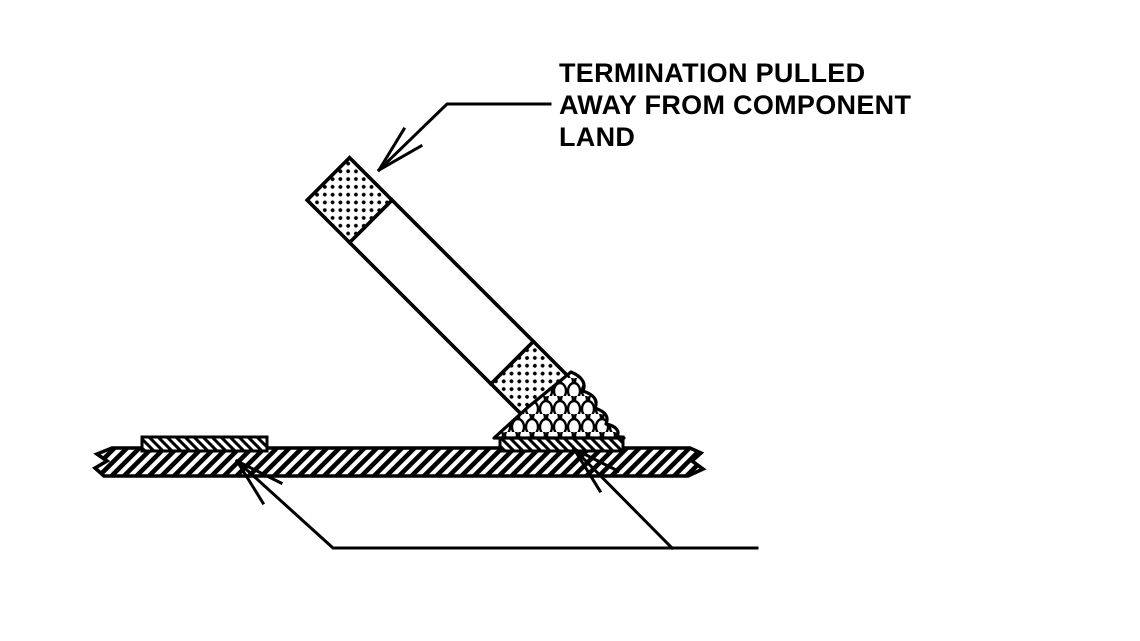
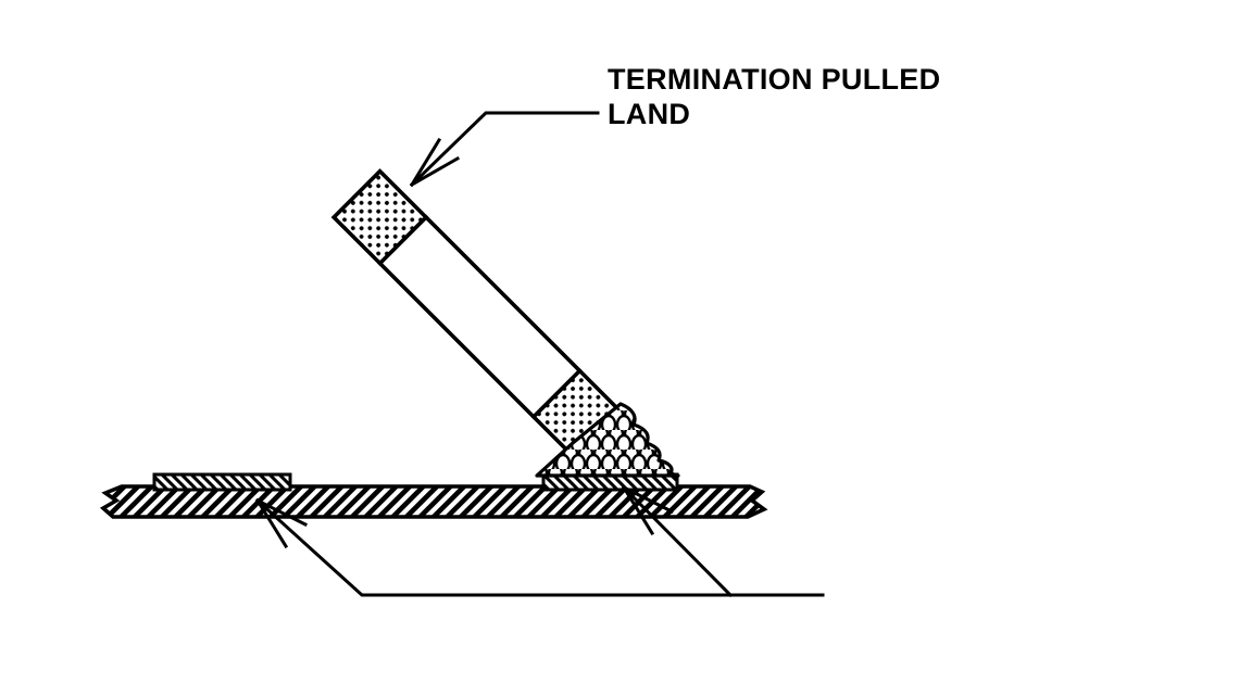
  TERMINATION PULLED
- AWAY FROM COMPONENT
  LAND
